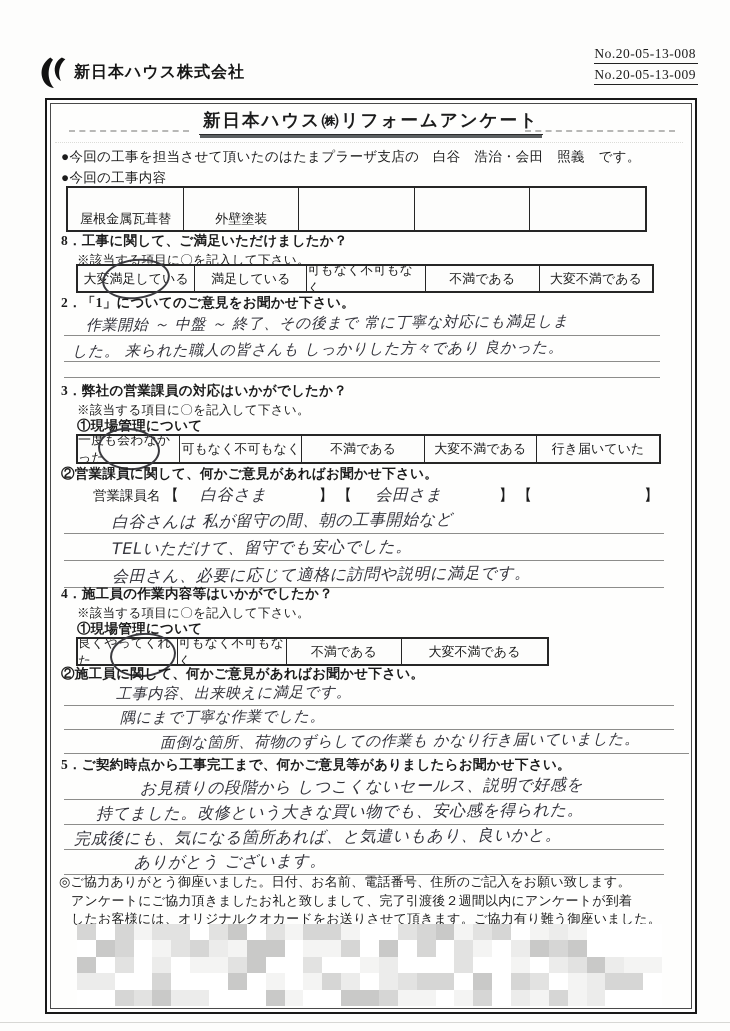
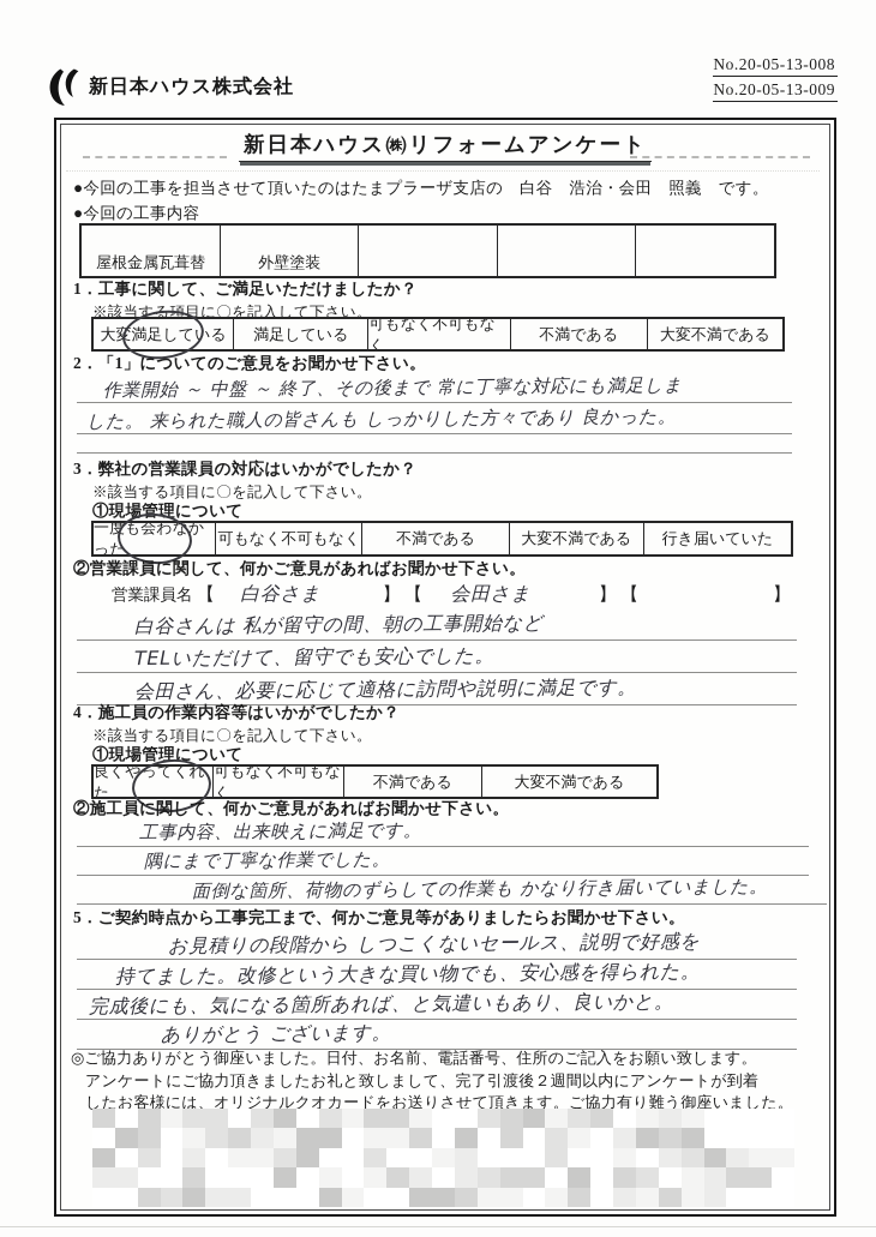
  新日本ハウス株式会社
  No.20-05-13-008
  No.20-05-13-009
  新日本ハウス㈱リフォームアンケート
  ●今回の工事を担当させて頂いたのはたまプラーザ支店の 白谷 浩治・会田 照義 です。
  ●今回の工事内容
  屋根金属瓦葺替
  外壁塗装
- 8．工事に関して、ご満足いただけましたか？
+ 1．工事に関して、ご満足いただけましたか？
  ※該当する項目に〇を記入して下さい。
  大変満足している
  満足している
  可もなく不可もなく
  不満である
  大変不満である
  2．「1」についてのご意見をお聞かせ下さい。
  作業開始 ～ 中盤 ～ 終了、その後まで 常に丁寧な対応にも満足しま
  した。 来られた職人の皆さんも しっかりした方々であり 良かった。
  3．弊社の営業課員の対応はいかがでしたか？
  ※該当する項目に〇を記入して下さい。
  ①現場管理について
  一度も会わなかった
  可もなく不可もなく
  不満である
  大変不満である
  行き届いていた
  ②営業課員に関して、何かご意見があればお聞かせ下さい。
  営業課員名 【 白谷さま 】 【 会田さま 】 【 】
  白谷さんは 私が留守の間、朝の工事開始など
  TELいただけて、留守でも安心でした。
  会田さん、必要に応じて適格に訪問や説明に満足です。
  4．施工員の作業内容等はいかがでしたか？
  ※該当する項目に〇を記入して下さい。
  ①現場管理について
  良くやってくれた
  可もなく不可もなく
  不満である
  大変不満である
  ②施工員に関して、何かご意見があればお聞かせ下さい。
  工事内容、出来映えに満足です。
  隅にまで丁寧な作業でした。
  面倒な箇所、荷物のずらしての作業も かなり行き届いていました。
  5．ご契約時点から工事完工まで、何かご意見等がありましたらお聞かせ下さい。
  お見積りの段階から しつこくないセールス、説明で好感を
  持てました。改修という大きな買い物でも、安心感を得られた。
  完成後にも、気になる箇所あれば、と気遣いもあり、良いかと。
  ありがとう ございます。
  ◎ご協力ありがとう御座いました。日付、お名前、電話番号、住所のご記入をお願い致します。
  アンケートにご協力頂きましたお礼と致しまして、完了引渡後２週間以内にアンケートが到着
  したお客様には、オリジナルクオカードをお送りさせて頂きます。ご協力有り難う御座いました。
